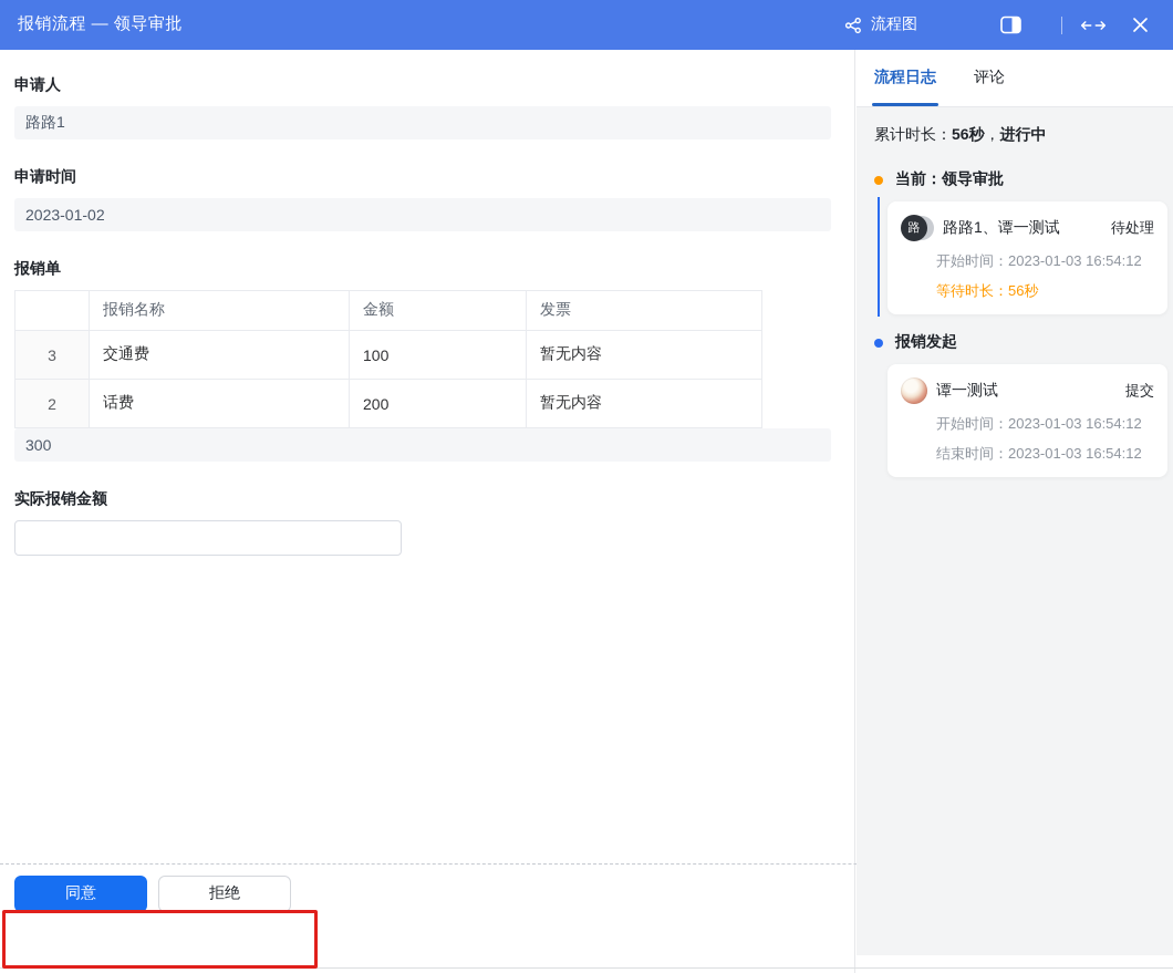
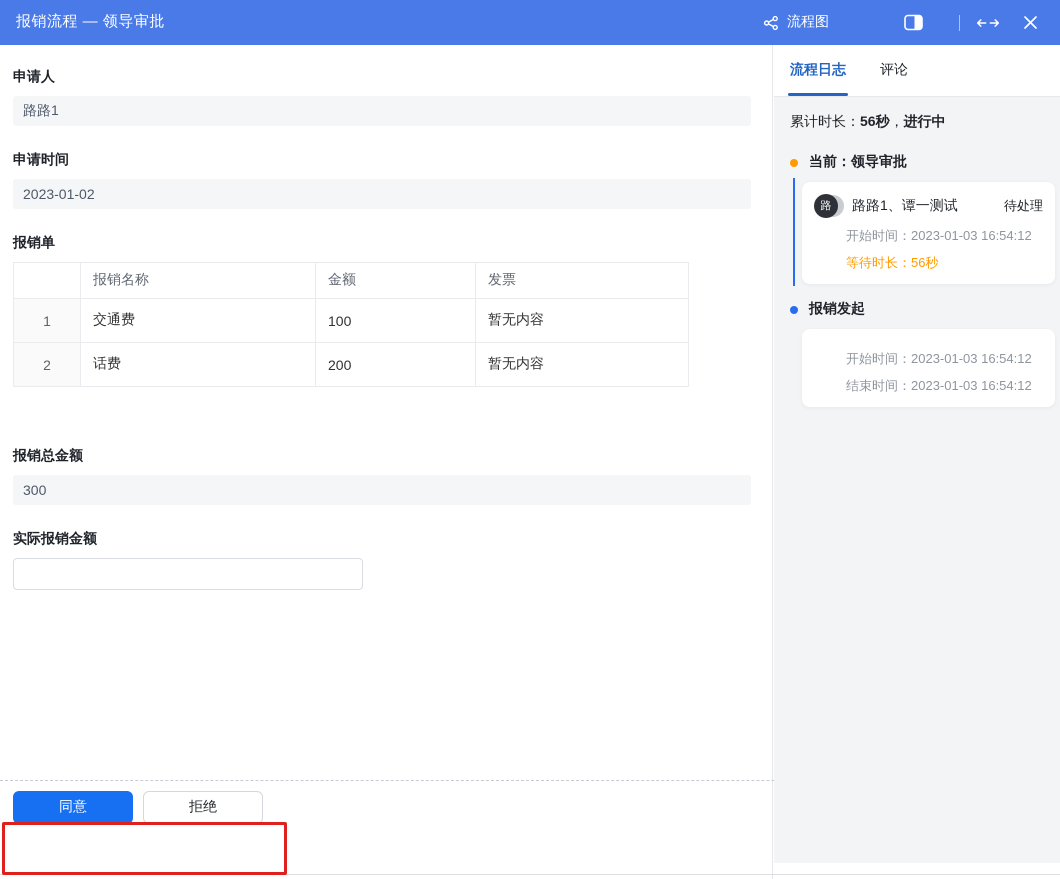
  报销流程 — 领导审批
  流程图
  申请人
  路路1
  申请时间
  2023-01-02
  报销单
  	报销名称	金额	发票
- 3	交通费	100	暂无内容
+ 1	交通费	100	暂无内容
  2	话费	200	暂无内容
+ 报销总金额
  300
  实际报销金额
  同意
  拒绝
  流程日志
  评论
  累计时长：56秒，进行中
  当前：领导审批
  路
  路路1、谭一测试
  待处理
  开始时间：2023-01-03 16:54:12
  等待时长：56秒
  报销发起
- 谭一测试
- 提交
  开始时间：2023-01-03 16:54:12
  结束时间：2023-01-03 16:54:12
